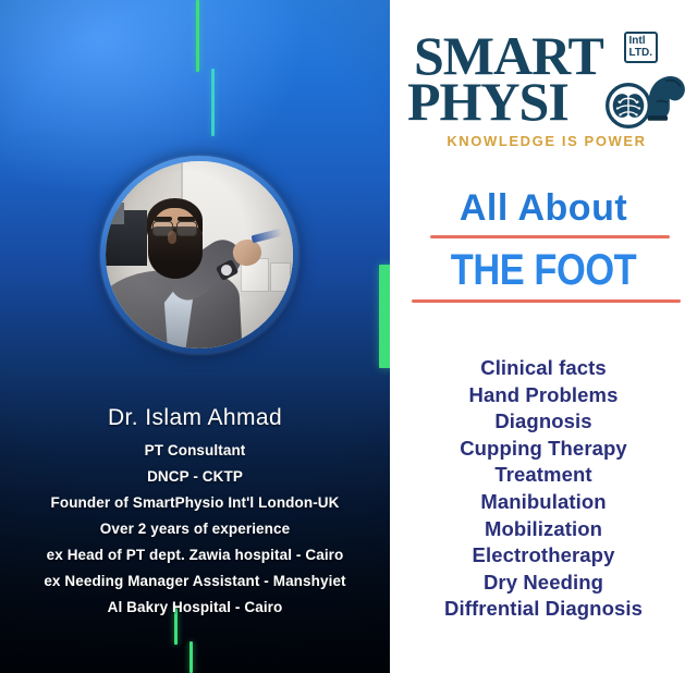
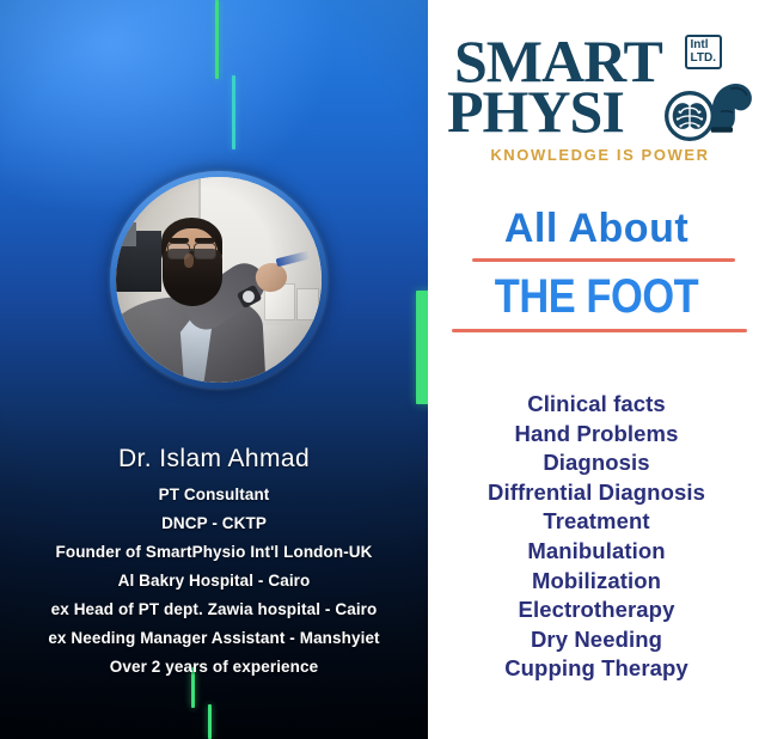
  Dr. Islam Ahmad
  PT Consultant
  DNCP - CKTP
  Founder of SmartPhysio Int'l London-UK
- Over 2 years of experience
+ Al Bakry Hospital - Cairo
  ex Head of PT dept. Zawia hospital - Cairo
  ex Needing Manager Assistant - Manshyiet
- Al Bakry Hospital - Cairo
+ Over 2 years of experience
  SMART
  PHYSI
  Intl
  LTD.
  KNOWLEDGE IS POWER
  All About
  THE FOOT
  Clinical facts
  Hand Problems
  Diagnosis
- Cupping Therapy
+ Diffrential Diagnosis
  Treatment
  Manibulation
  Mobilization
  Electrotherapy
  Dry Needing
- Diffrential Diagnosis
+ Cupping Therapy
